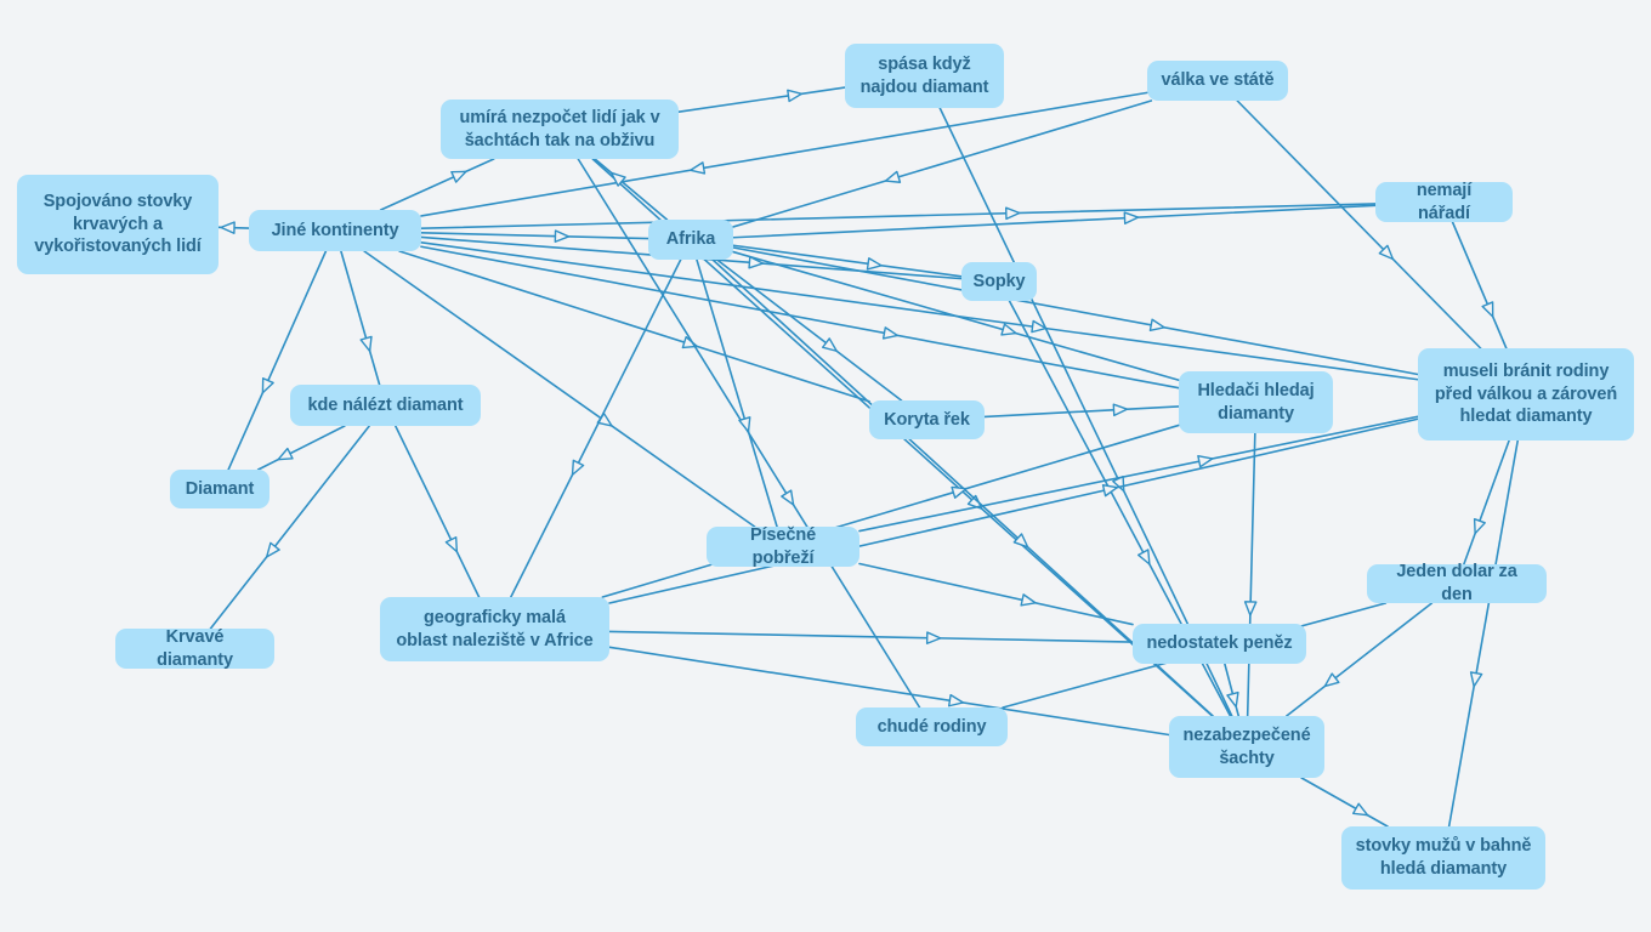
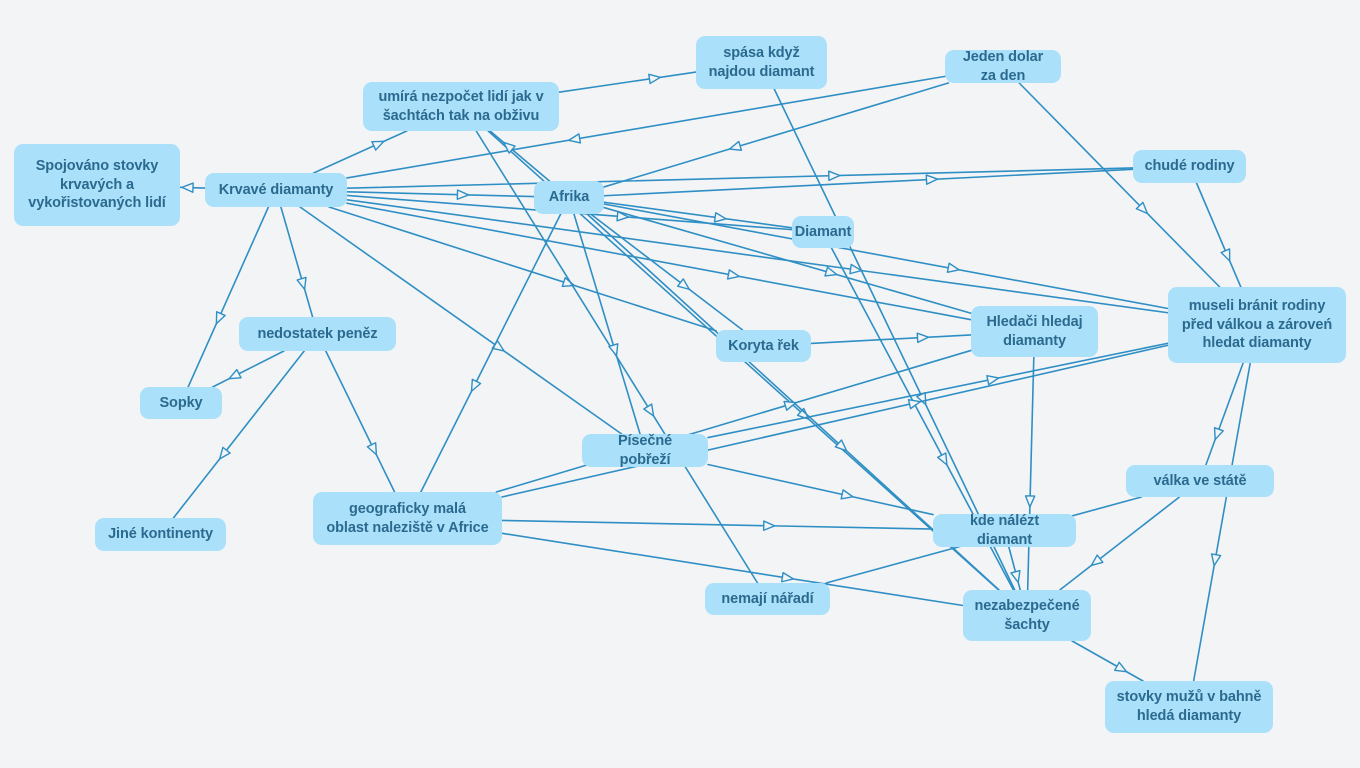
  Spojováno stovky
  krvavých a
  vykořistovaných lidí
- Jiné kontinenty
+ Krvavé diamanty
  umírá nezpočet lidí jak v
  šachtách tak na obživu
  spása když
  najdou diamant
- válka ve státě
+ Jeden dolar za den
- nemají nářadí
+ chudé rodiny
  Afrika
- Sopky
+ Diamant
  museli bránit rodiny
  před válkou a zároveń
  hledat diamanty
  Hledači hledaj
  diamanty
  Koryta řek
- kde nálézt diamant
+ nedostatek peněz
- Diamant
+ Sopky
  Písečné pobřeží
- Jeden dolar za den
+ válka ve státě
  geograficky malá
  oblast naleziště v Africe
- Krvavé diamanty
+ Jiné kontinenty
- nedostatek peněz
+ kde nálézt diamant
- chudé rodiny
+ nemají nářadí
  nezabezpečené
  šachty
  stovky mužů v bahně
  hledá diamanty
